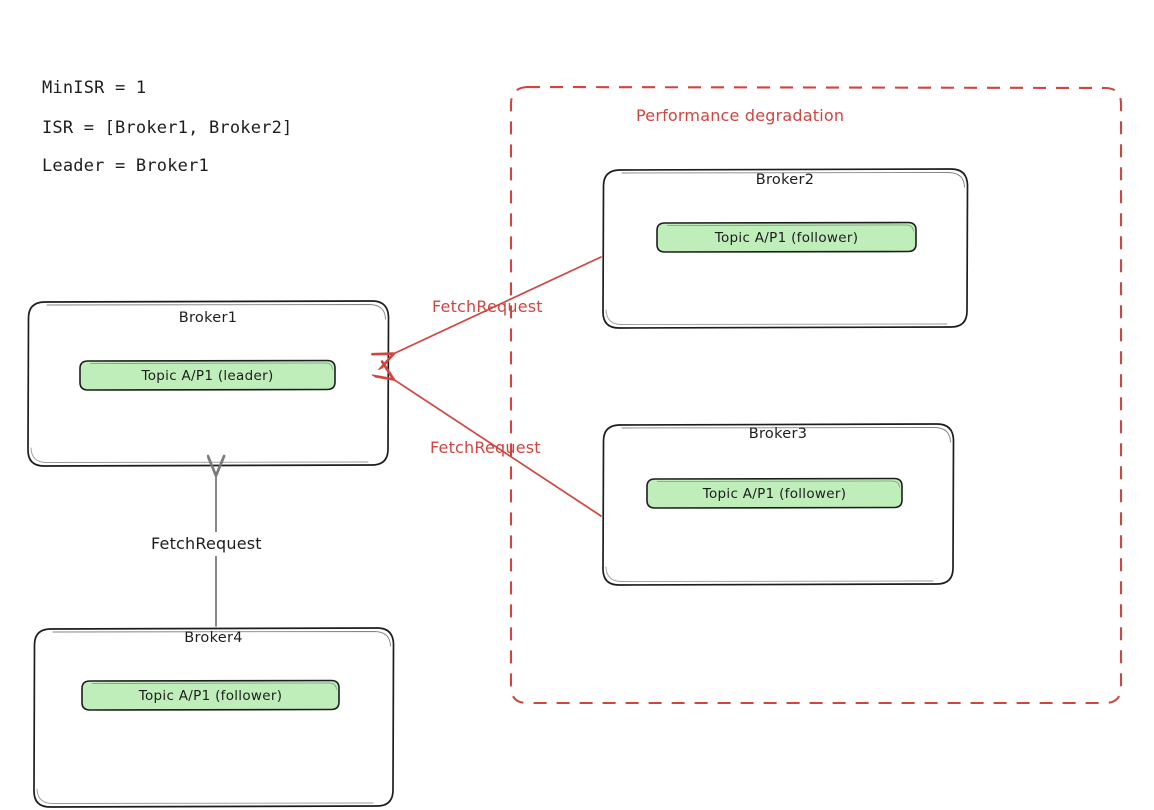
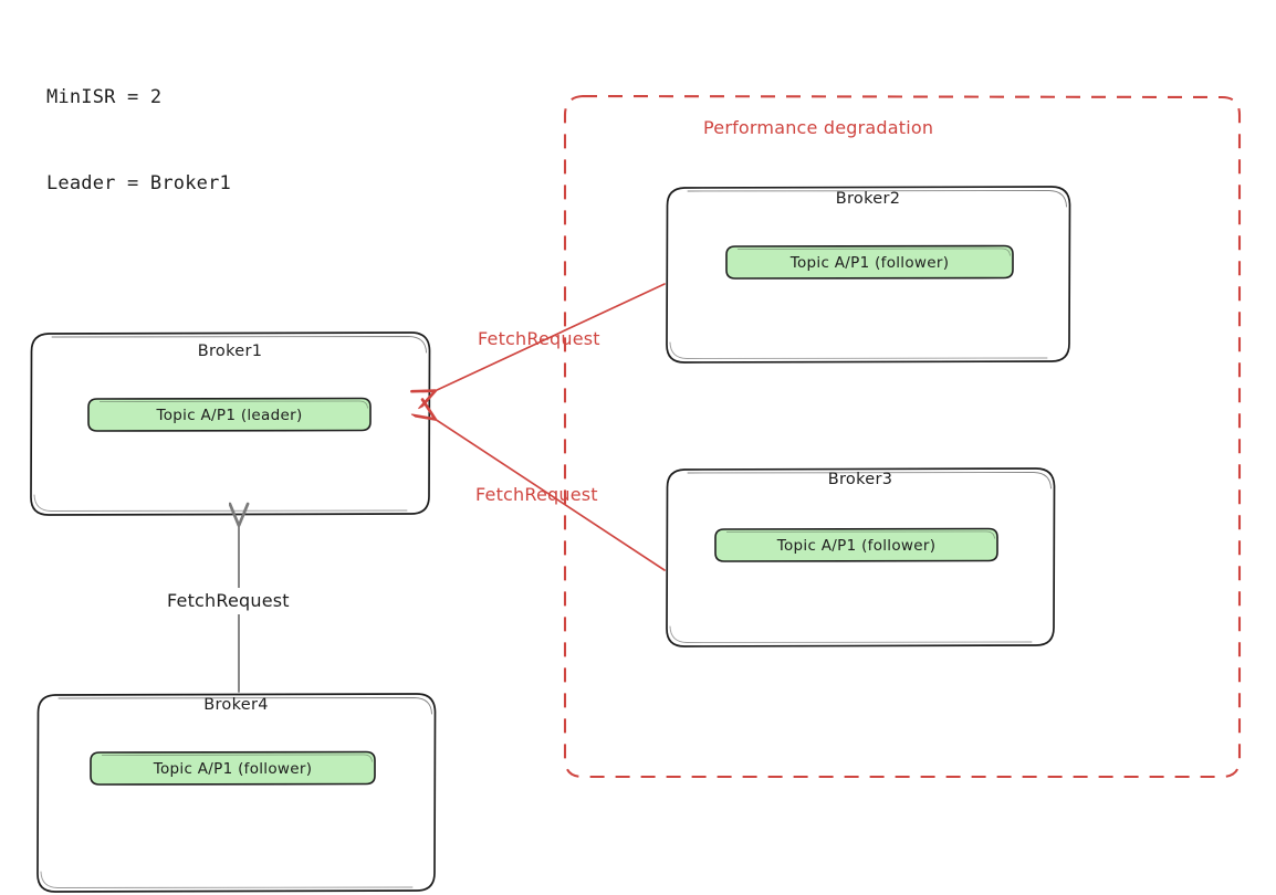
- MinISR = 1
+ MinISR = 2
- ISR = [Broker1, Broker2]
  Leader = Broker1
  Performance degradation
  Broker1
  Broker2
  Broker3
  Broker4
  Topic A/P1 (leader)
  Topic A/P1 (follower)
  Topic A/P1 (follower)
  Topic A/P1 (follower)
  FetchRequest
  FetchRequest
  FetchRequest
